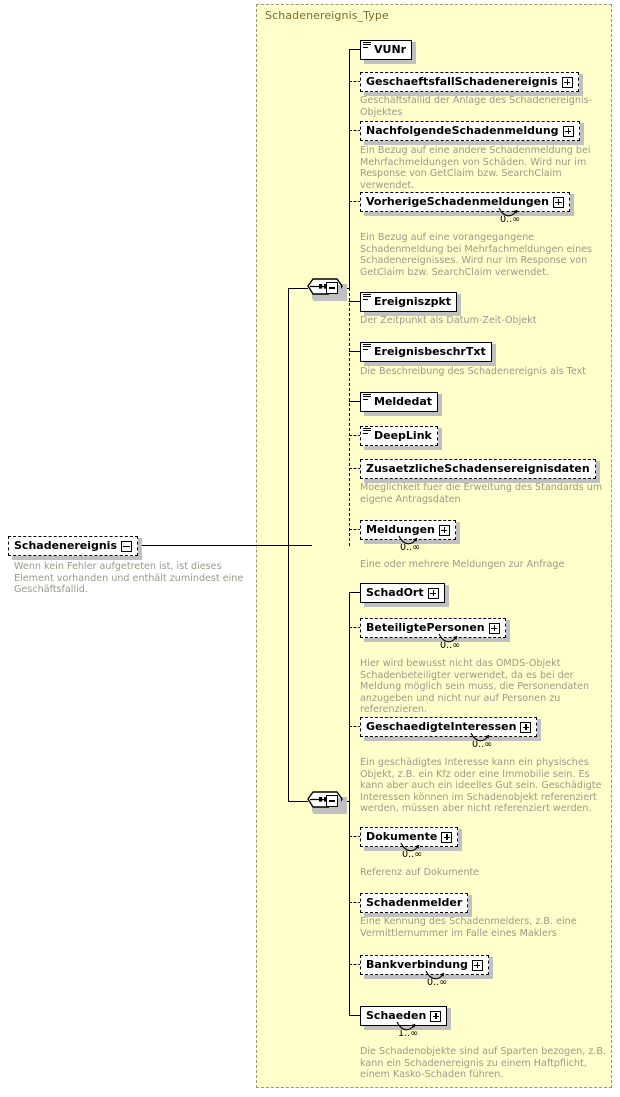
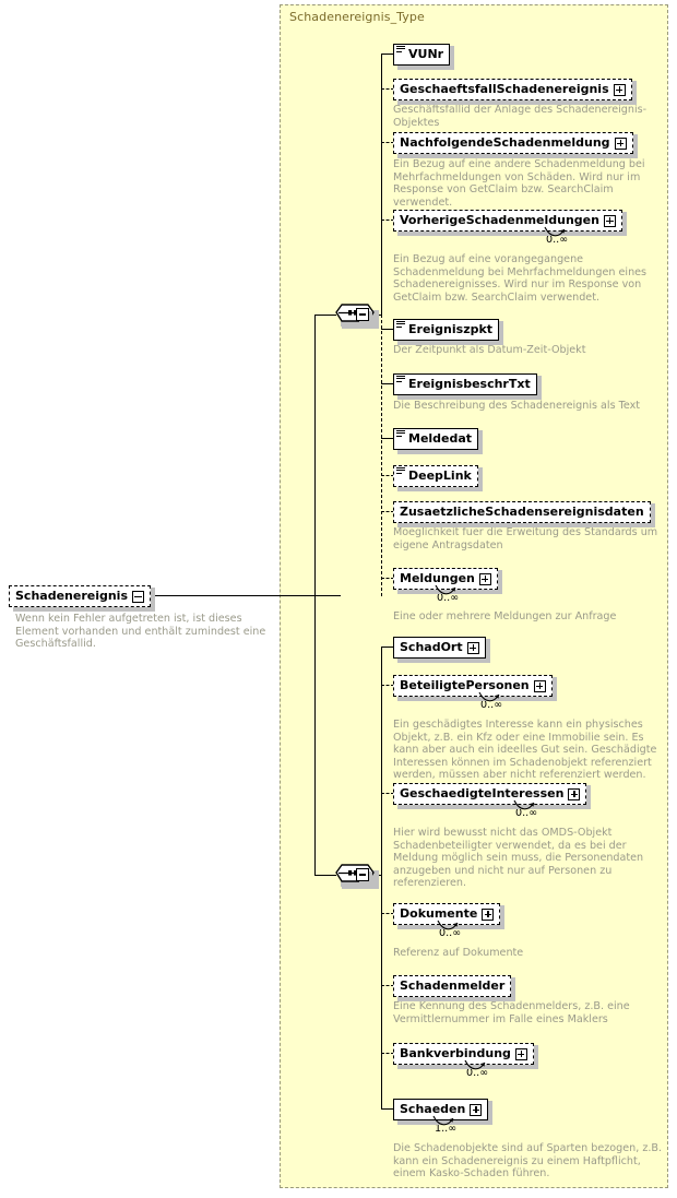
  Schadenereignis_Type
  Schadenereignis
  Wenn kein Fehler aufgetreten ist, ist dieses Element vorhanden und enthält zumindest eine Geschäftsfallid.
  VUNr
  GeschaeftsfallSchadenereignis
  Geschäftsfallid der Anlage des Schadenereignis-Objektes
  NachfolgendeSchadenmeldung
  Ein Bezug auf eine andere Schadenmeldung bei Mehrfachmeldungen von Schäden. Wird nur im Response von GetClaim bzw. SearchClaim verwendet.
  VorherigeSchadenmeldungen
  0..∞
  Ein Bezug auf eine vorangegangene Schadenmeldung bei Mehrfachmeldungen eines Schadenereignisses. Wird nur im Response von GetClaim bzw. SearchClaim verwendet.
  Ereigniszpkt
  Der Zeitpunkt als Datum-Zeit-Objekt
  EreignisbeschrTxt
  Die Beschreibung des Schadenereignis als Text
  Meldedat
  DeepLink
  ZusaetzlicheSchadensereignisdaten
  Moeglichkeit fuer die Erweitung des Standards um eigene Antragsdaten
  Meldungen
  0..∞
  Eine oder mehrere Meldungen zur Anfrage
  SchadOrt
  BeteiligtePersonen
  0..∞
- Hier wird bewusst nicht das OMDS-Objekt Schadenbeteiligter verwendet, da es bei der Meldung möglich sein muss, die Personendaten anzugeben und nicht nur auf Personen zu referenzieren.
+ Ein geschädigtes Interesse kann ein physisches Objekt, z.B. ein Kfz oder eine Immobilie sein. Es kann aber auch ein ideelles Gut sein. Geschädigte Interessen können im Schadenobjekt referenziert werden, müssen aber nicht referenziert werden.
  GeschaedigteInteressen
  0..∞
- Ein geschädigtes Interesse kann ein physisches Objekt, z.B. ein Kfz oder eine Immobilie sein. Es kann aber auch ein ideelles Gut sein. Geschädigte Interessen können im Schadenobjekt referenziert werden, müssen aber nicht referenziert werden.
+ Hier wird bewusst nicht das OMDS-Objekt Schadenbeteiligter verwendet, da es bei der Meldung möglich sein muss, die Personendaten anzugeben und nicht nur auf Personen zu referenzieren.
  Dokumente
  0..∞
  Referenz auf Dokumente
  Schadenmelder
  Eine Kennung des Schadenmelders, z.B. eine Vermittlernummer im Falle eines Maklers
  Bankverbindung
  0..∞
  Schaeden
  1..∞
  Die Schadenobjekte sind auf Sparten bezogen, z.B. kann ein Schadenereignis zu einem Haftpflicht, einem Kasko-Schaden führen.
